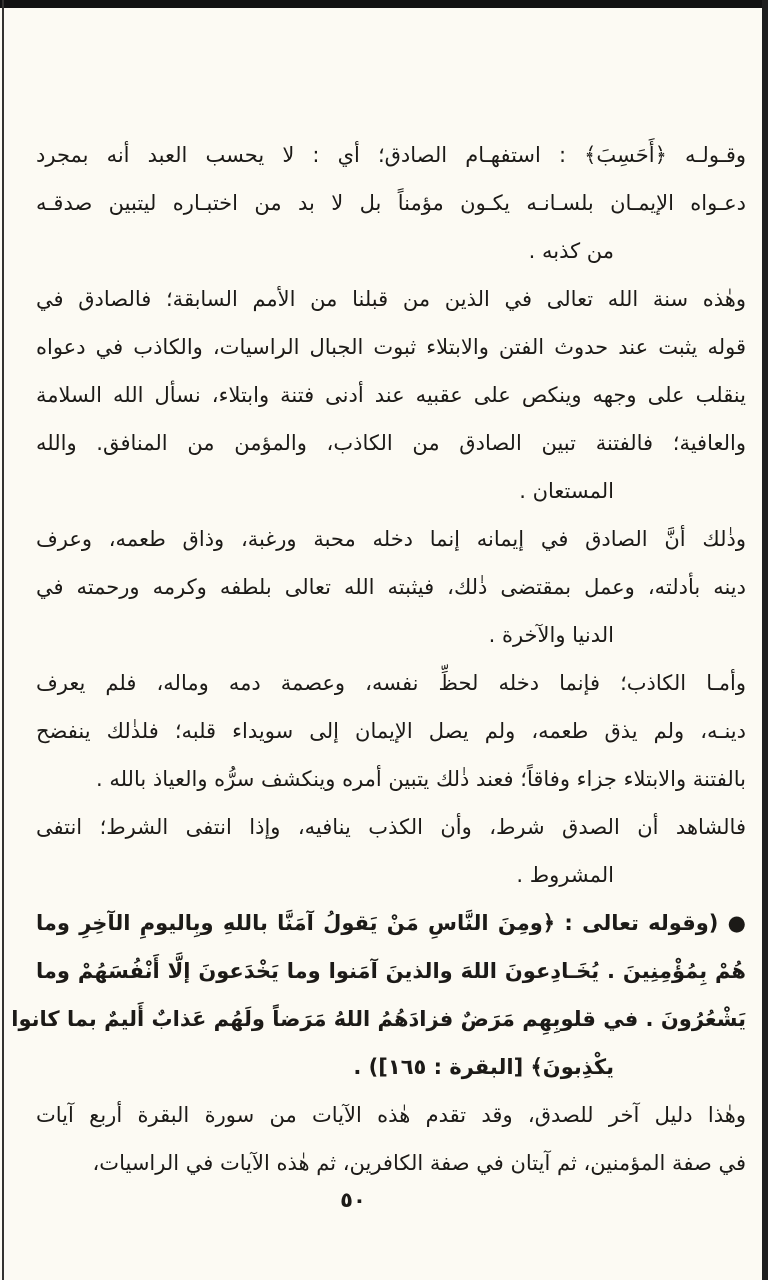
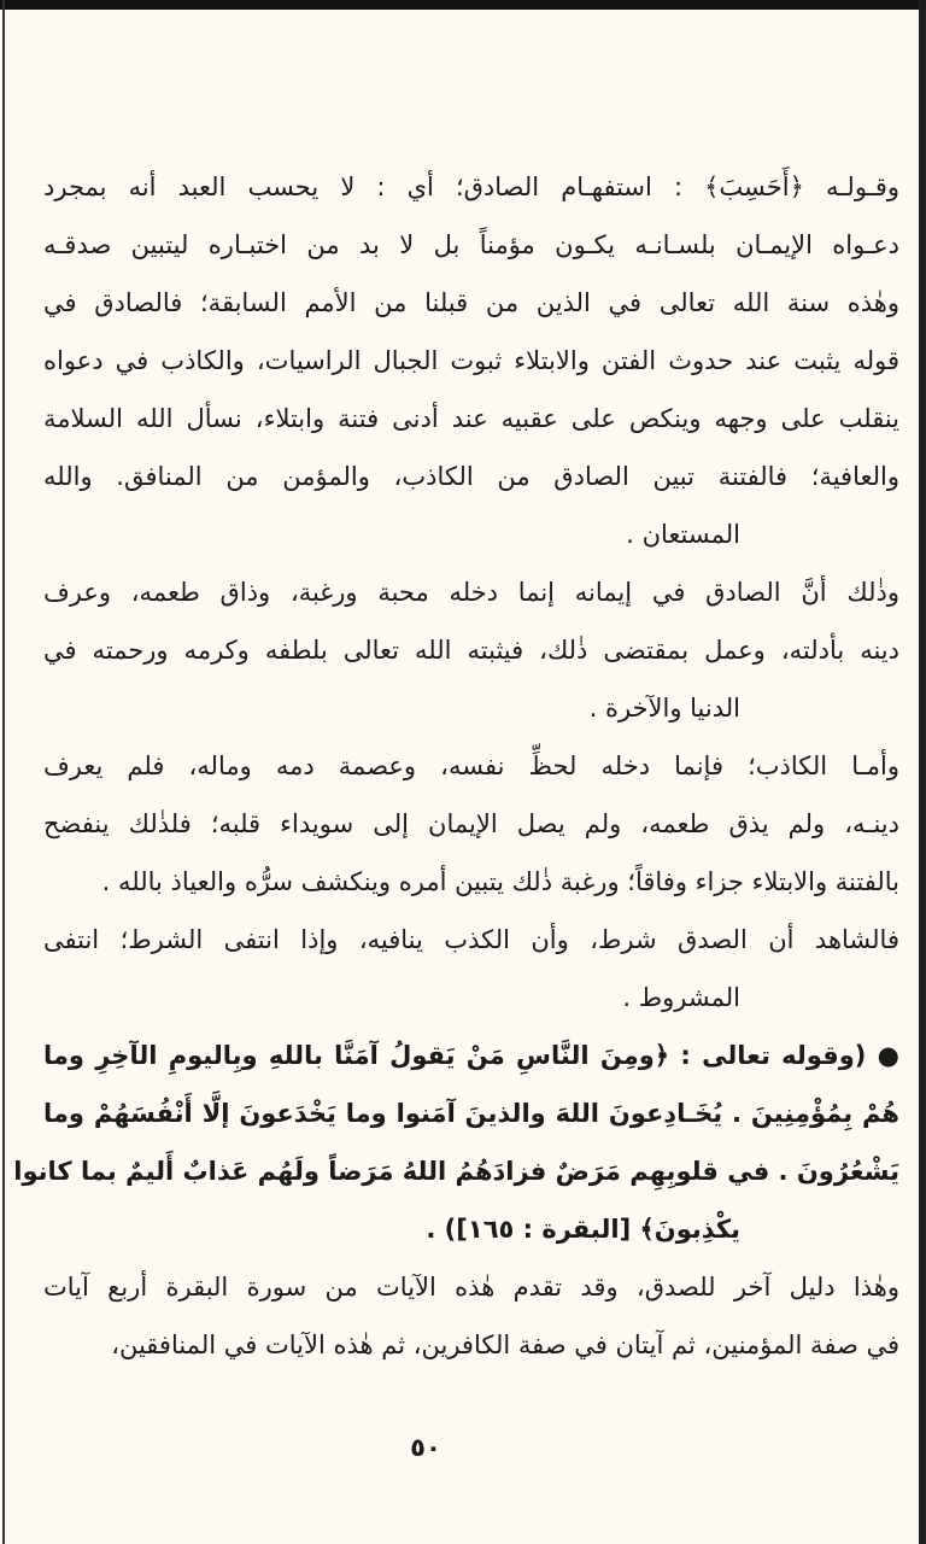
  وقـولـه ﴿أَحَسِبَ﴾ : استفهـام الصادق؛ أي : لا يحسب العبد أنه بمجرد
  دعـواه الإيمـان بلسـانـه يكـون مؤمناً بل لا بد من اختبـاره ليتبين صدقـه
- من كذبه .
  وهٰذه سنة الله تعالى في الذين من قبلنا من الأمم السابقة؛ فالصادق في
  قوله يثبت عند حدوث الفتن والابتلاء ثبوت الجبال الراسيات، والكاذب في دعواه
  ينقلب على وجهه وينكص على عقبيه عند أدنى فتنة وابتلاء، نسأل الله السلامة
  والعافية؛ فالفتنة تبين الصادق من الكاذب، والمؤمن من المنافق. والله
  المستعان .
  وذٰلك أنَّ الصادق في إيمانه إنما دخله محبة ورغبة، وذاق طعمه، وعرف
  دينه بأدلته، وعمل بمقتضى ذٰلك، فيثبته الله تعالى بلطفه وكرمه ورحمته في
  الدنيا والآخرة .
  وأمـا الكاذب؛ فإنما دخله لحظِّ نفسه، وعصمة دمه وماله، فلم يعرف
  دينـه، ولم يذق طعمه، ولم يصل الإيمان إلى سويداء قلبه؛ فلذٰلك ينفضح
- بالفتنة والابتلاء جزاء وفاقاً؛ فعند ذٰلك يتبين أمره وينكشف سرُّه والعياذ بالله .
+ بالفتنة والابتلاء جزاء وفاقاً؛ ورغبة ذٰلك يتبين أمره وينكشف سرُّه والعياذ بالله .
  فالشاهد أن الصدق شرط، وأن الكذب ينافيه، وإذا انتفى الشرط؛ انتفى
  المشروط .
  ● (وقوله تعالى : ﴿ومِنَ النَّاسِ مَنْ يَقولُ آمَنَّا باللهِ وبِاليومِ الآخِرِ وما
  هُمْ بِمُؤْمِنِينَ . يُخَـادِعونَ اللهَ والذينَ آمَنوا وما يَخْدَعونَ إلَّا أَنْفُسَهُمْ وما
  يَشْعُرُونَ . في قلوبِهِم مَرَضٌ فزادَهُمُ اللهُ مَرَضاً ولَهُم عَذابٌ أَليمٌ بما كانوا
  يكْذِبونَ﴾ [البقرة : ١٦٥]) .
  وهٰذا دليل آخر للصدق، وقد تقدم هٰذه الآيات من سورة البقرة أربع آيات
- في صفة المؤمنين، ثم آيتان في صفة الكافرين، ثم هٰذه الآيات في الراسيات،
+ في صفة المؤمنين، ثم آيتان في صفة الكافرين، ثم هٰذه الآيات في المنافقين،
  ٥٠
